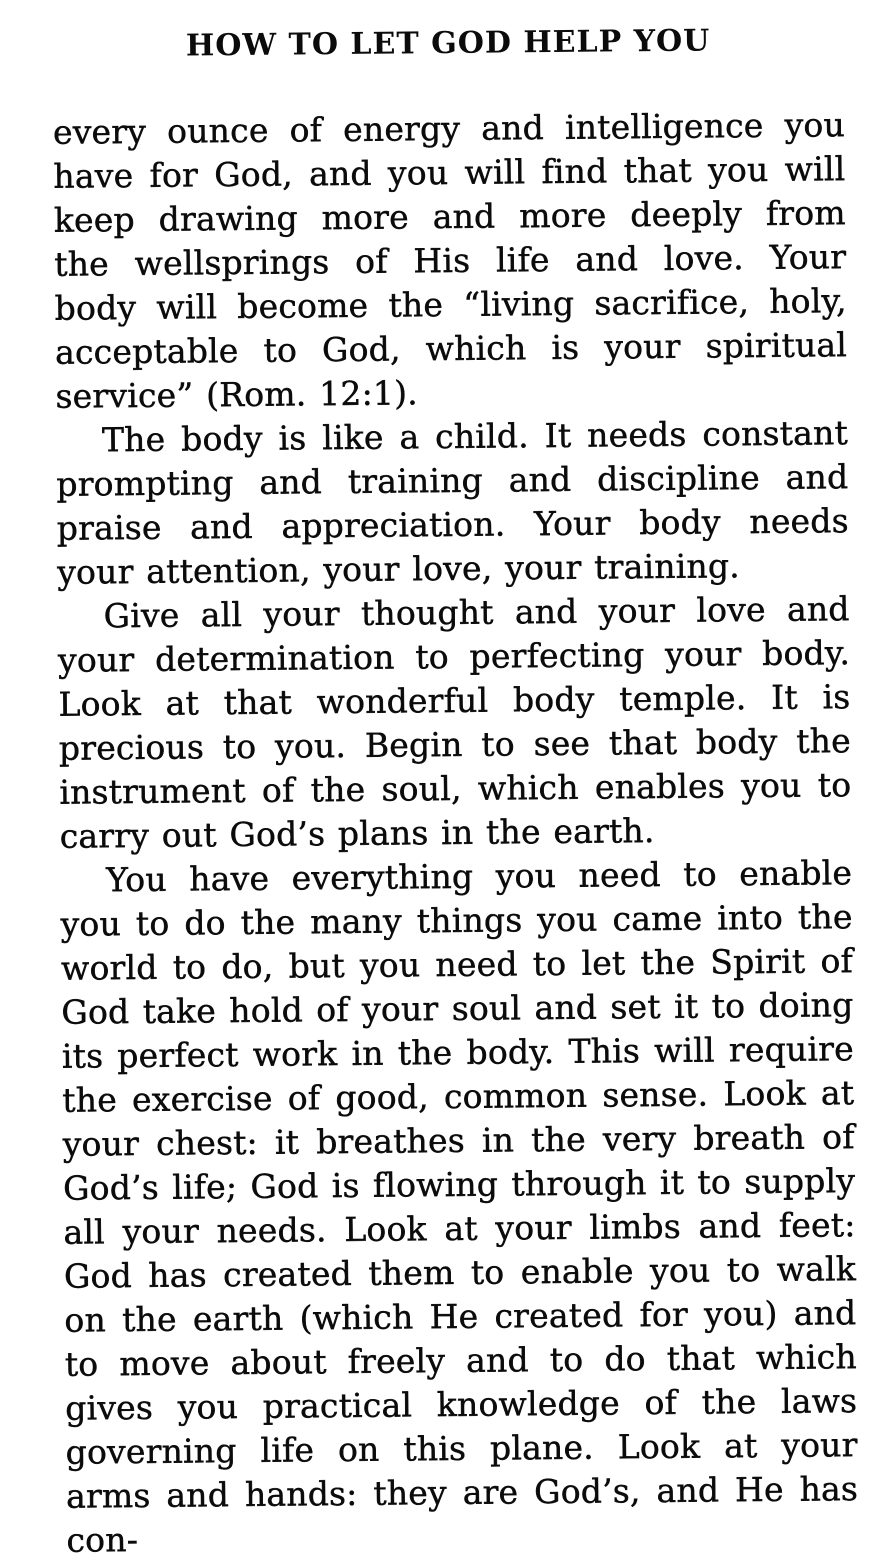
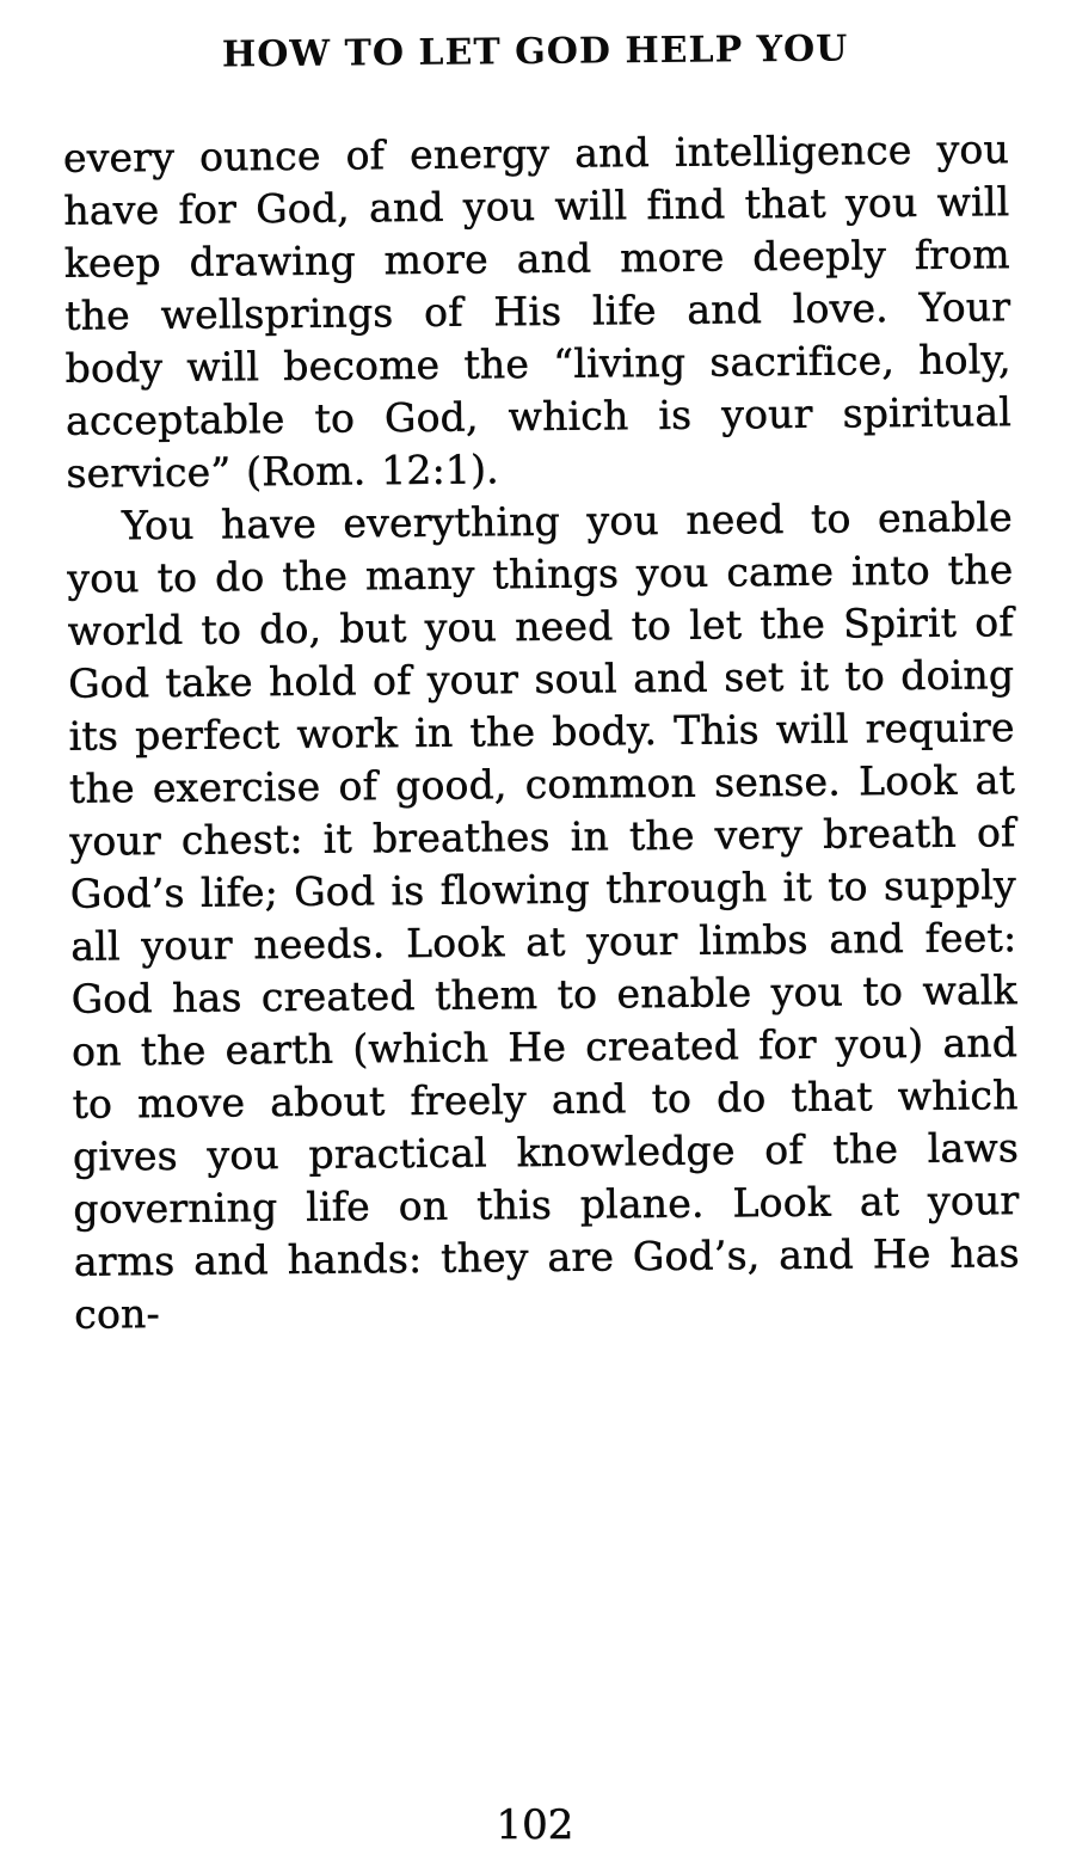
  HOW TO LET GOD HELP YOU
  every ounce of energy and intelligence you have for God, and you will find that you will keep drawing more and more deeply from the wellsprings of His life and love. Your body will become the “living sacrifice, holy, acceptable to God, which is your spiritual service” (Rom. 12:1).
- The body is like a child. It needs constant prompting and training and discipline and praise and appreciation. Your body needs your attention, your love, your training.
- Give all your thought and your love and your determination to perfecting your body. Look at that wonderful body temple. It is precious to you. Begin to see that body the instrument of the soul, which enables you to carry out God’s plans in the earth.
  You have everything you need to enable you to do the many things you came into the world to do, but you need to let the Spirit of God take hold of your soul and set it to doing its perfect work in the body. This will require the exercise of good, common sense. Look at your chest: it breathes in the very breath of God’s life; God is flowing through it to supply all your needs. Look at your limbs and feet: God has created them to enable you to walk on the earth (which He created for you) and to move about freely and to do that which gives you practical knowledge of the laws governing life on this plane. Look at your arms and hands: they are God’s, and He has con-
+ 102
